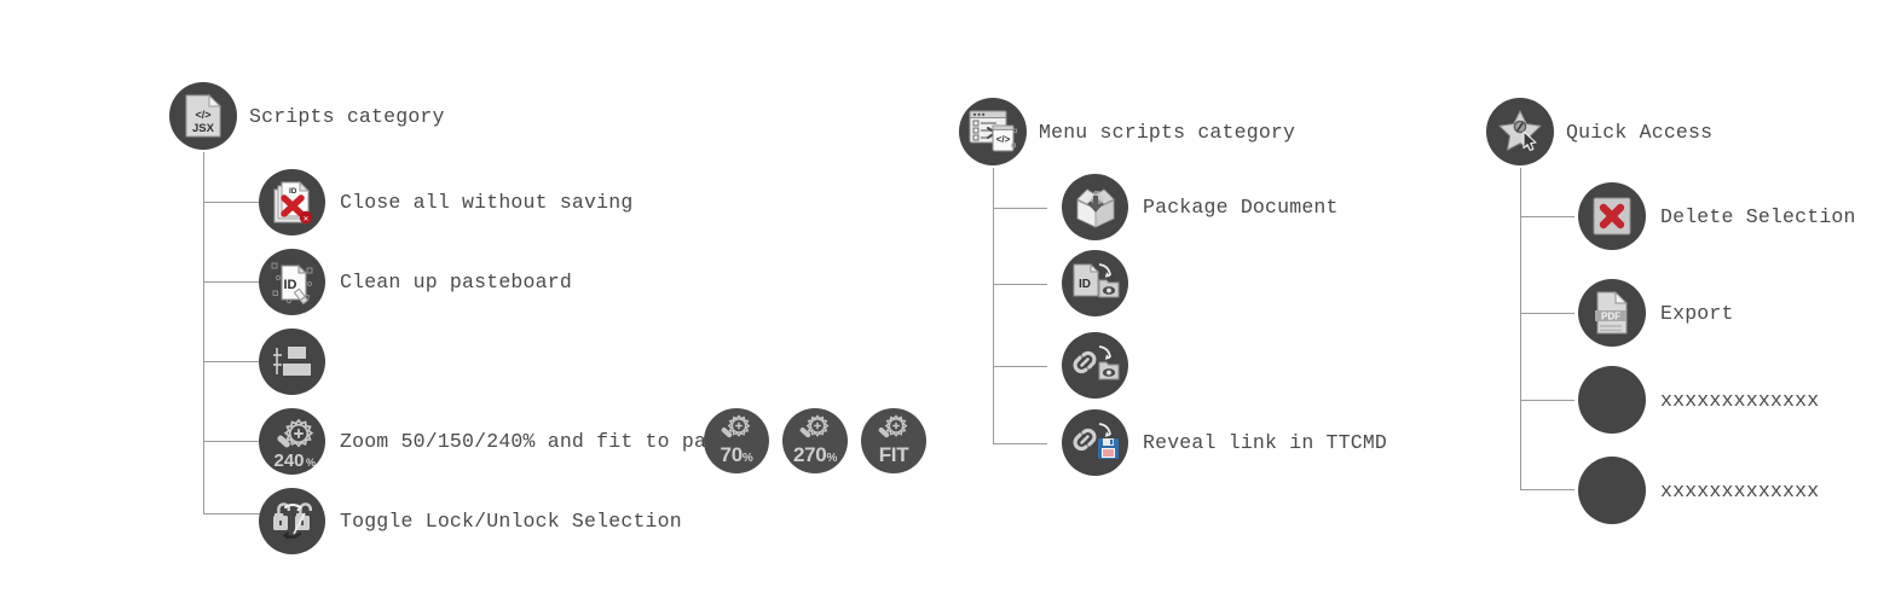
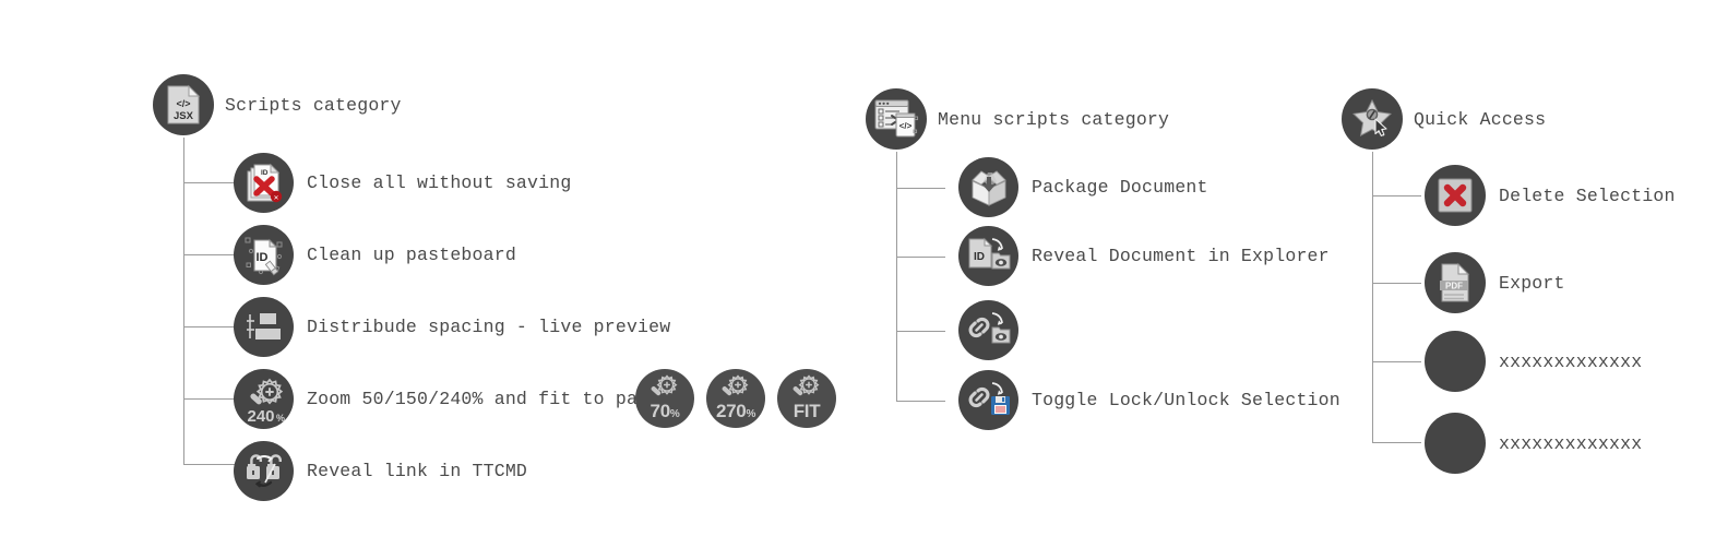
  </>
  JSX
  Scripts category
  Close all without saving
  ID
  Clean up pasteboard
+ Distribude spacing - live preview
  240
  %
  Zoom 50/150/240% and fit to pa
  70%
  270%
  FIT
- Toggle Lock/Unlock Selection
+ Reveal link in TTCMD
  </>
  Menu scripts category
  Package Document
  ID
+ Reveal Document in Explorer
- Reveal link in TTCMD
+ Toggle Lock/Unlock Selection
  Quick Access
  Delete Selection
  PDF
  Export
  xxxxxxxxxxxxx
  xxxxxxxxxxxxx
